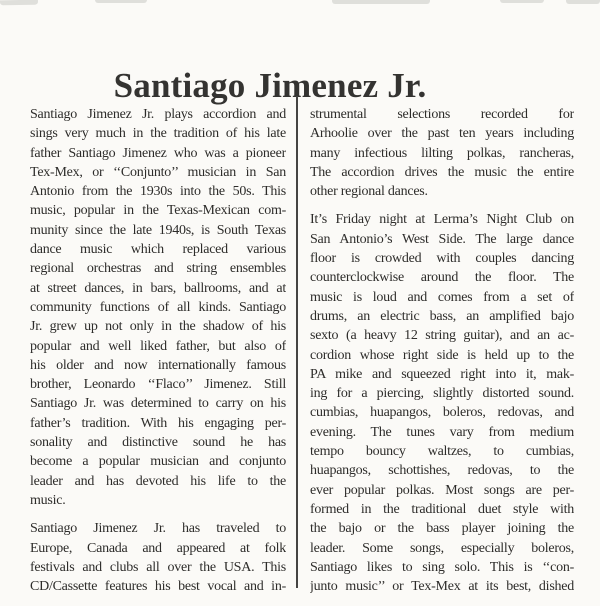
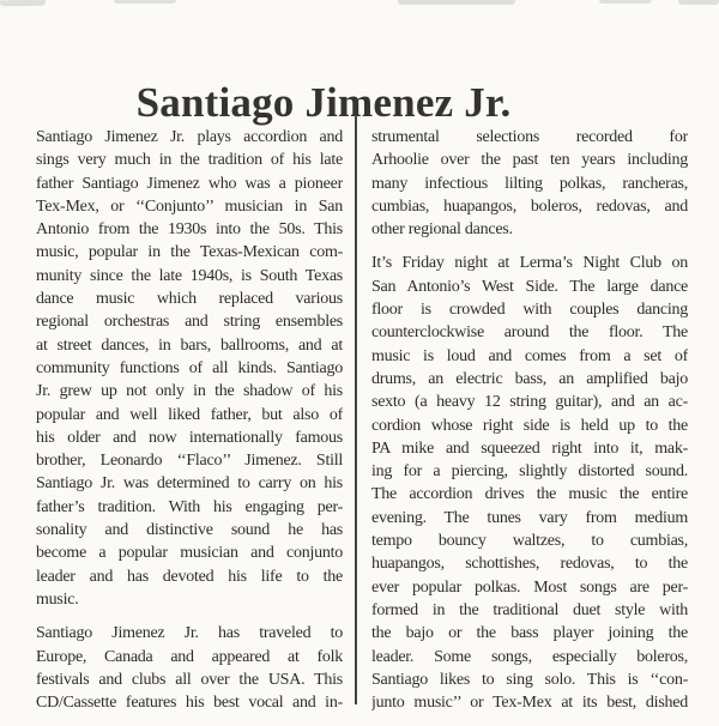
  Santiago Jimenez Jr.
  Santiago Jimenez Jr. plays accordion and
  sings very much in the tradition of his late
  father Santiago Jimenez who was a pioneer
  Tex-Mex, or ‘‘Conjunto’’ musician in San
  Antonio from the 1930s into the 50s. This
  music, popular in the Texas-Mexican com-
  munity since the late 1940s, is South Texas
  dance music which replaced various
  regional orchestras and string ensembles
  at street dances, in bars, ballrooms, and at
  community functions of all kinds. Santiago
  Jr. grew up not only in the shadow of his
  popular and well liked father, but also of
  his older and now internationally famous
  brother, Leonardo ‘‘Flaco’’ Jimenez. Still
  Santiago Jr. was determined to carry on his
  father’s tradition. With his engaging per-
  sonality and distinctive sound he has
  become a popular musician and conjunto
  leader and has devoted his life to the
  music.
  Santiago Jimenez Jr. has traveled to
  Europe, Canada and appeared at folk
  festivals and clubs all over the USA. This
  CD/Cassette features his best vocal and in-
  strumental selections recorded for
  Arhoolie over the past ten years including
  many infectious lilting polkas, rancheras,
- The accordion drives the music the entire
+ cumbias, huapangos, boleros, redovas, and
  other regional dances.
  It’s Friday night at Lerma’s Night Club on
  San Antonio’s West Side. The large dance
  floor is crowded with couples dancing
  counterclockwise around the floor. The
  music is loud and comes from a set of
  drums, an electric bass, an amplified bajo
  sexto (a heavy 12 string guitar), and an ac-
  cordion whose right side is held up to the
  PA mike and squeezed right into it, mak-
  ing for a piercing, slightly distorted sound.
- cumbias, huapangos, boleros, redovas, and
+ The accordion drives the music the entire
  evening. The tunes vary from medium
  tempo bouncy waltzes, to cumbias,
  huapangos, schottishes, redovas, to the
  ever popular polkas. Most songs are per-
  formed in the traditional duet style with
  the bajo or the bass player joining the
  leader. Some songs, especially boleros,
  Santiago likes to sing solo. This is ‘‘con-
  junto music’’ or Tex-Mex at its best, dished
